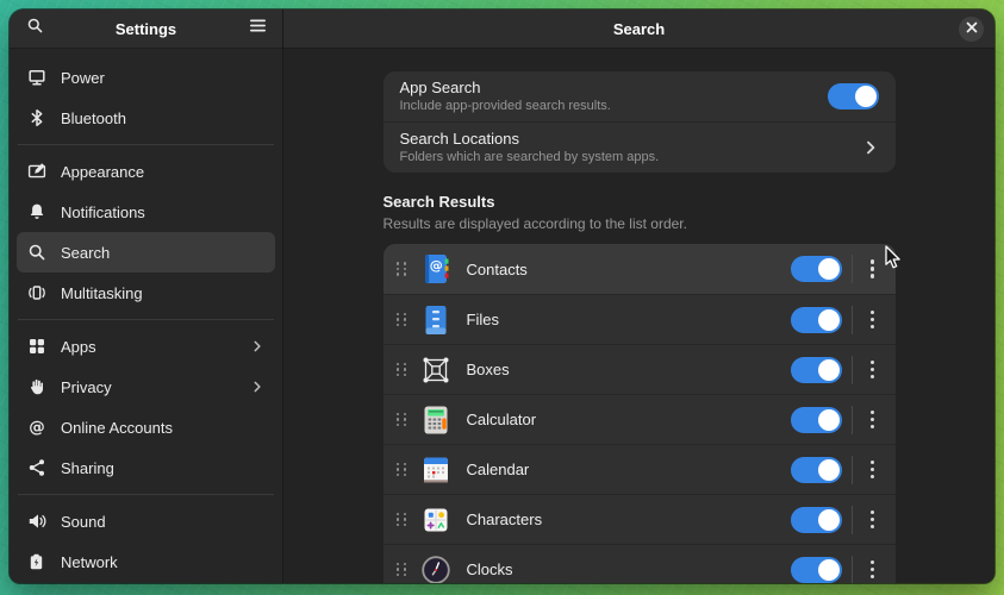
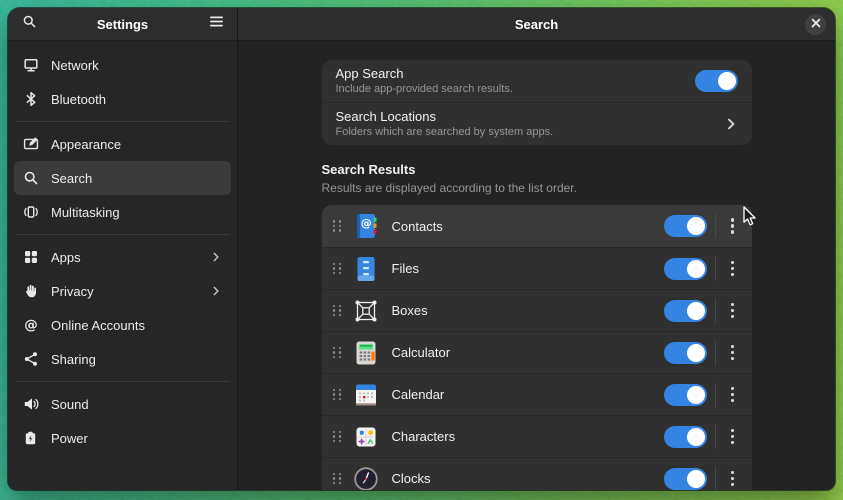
  Settings
- Power
+ Network
  Bluetooth
  Appearance
- Notifications
  Search
  Multitasking
  Apps
  Privacy
  @
  Online Accounts
  Sharing
  Sound
- Network
+ Power
  Search
  App Search
  Include app-provided search results.
  Search Locations
  Folders which are searched by system apps.
  Search Results
  Results are displayed according to the list order.
  @
  Contacts
  Files
  Boxes
  Calculator
  Calendar
  Characters
  Clocks
